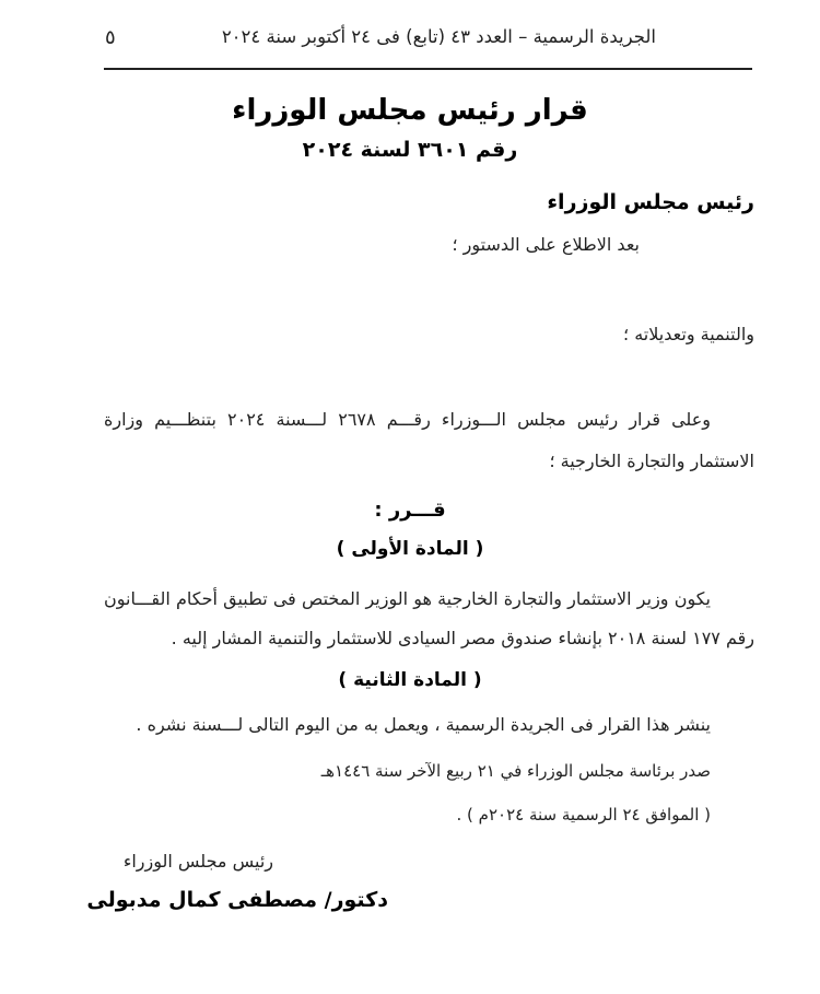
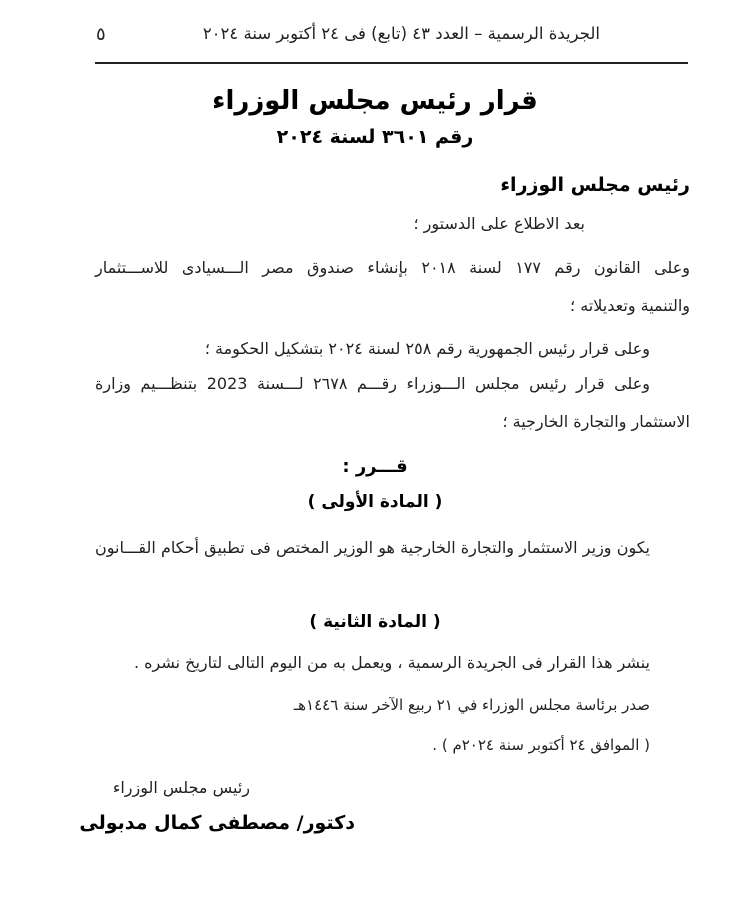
  الجريدة الرسمية – العدد ٤٣ (تابع) فى ٢٤ أكتوبر سنة ٢٠٢٤
  ٥
  قرار رئيس مجلس الوزراء
  رقم ٣٦٠١ لسنة ٢٠٢٤
  رئيس مجلس الوزراء
  بعد الاطلاع على الدستور ؛
+ وعلى القانون رقم ١٧٧ لسنة ٢٠١٨ بإنشاء صندوق مصر الـــسيادى للاســـتثمار
  والتنمية وتعديلاته ؛
+ وعلى قرار رئيس الجمهورية رقم ٢٥٨ لسنة ٢٠٢٤ بتشكيل الحكومة ؛
- وعلى قرار رئيس مجلس الـــوزراء رقـــم ٢٦٧٨ لـــسنة ٢٠٢٤ بتنظـــيم وزارة
+ وعلى قرار رئيس مجلس الـــوزراء رقـــم ٢٦٧٨ لـــسنة 2023 بتنظـــيم وزارة
  الاستثمار والتجارة الخارجية ؛
  قـــرر :
  ( المادة الأولى )
  يكون وزير الاستثمار والتجارة الخارجية هو الوزير المختص فى تطبيق أحكام القـــانون
- رقم ١٧٧ لسنة ٢٠١٨ بإنشاء صندوق مصر السيادى للاستثمار والتنمية المشار إليه .
  ( المادة الثانية )
- ينشر هذا القرار فى الجريدة الرسمية ، ويعمل به من اليوم التالى لـــسنة نشره .
+ ينشر هذا القرار فى الجريدة الرسمية ، ويعمل به من اليوم التالى لتاريخ نشره .
  صدر برئاسة مجلس الوزراء في ٢١ ربيع الآخر سنة ١٤٤٦هـ
- ( الموافق ٢٤ الرسمية سنة ٢٠٢٤م ) .
+ ( الموافق ٢٤ أكتوبر سنة ٢٠٢٤م ) .
  رئيس مجلس الوزراء
  دكتور/ مصطفى كمال مدبولى
